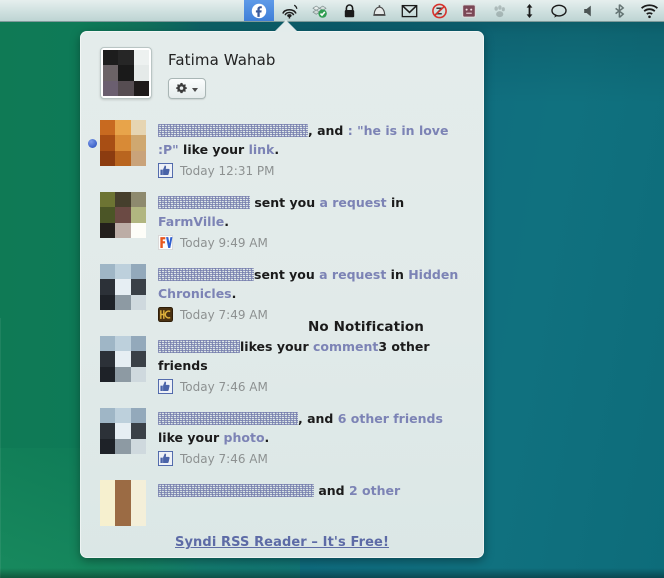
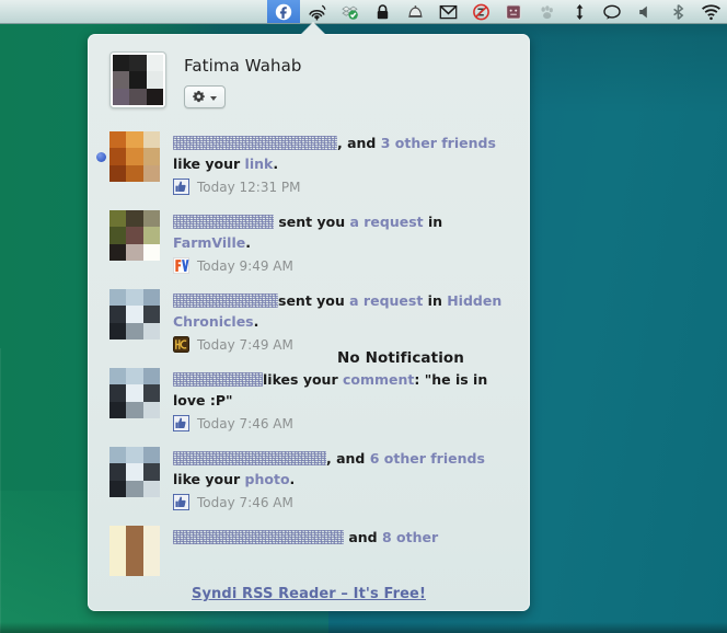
  Fatima Wahab
- , and : "he is in love :P" like your link.
+ , and 3 other friends like your link.
  Today 12:31 PM
  sent you a request in FarmVille.
  Today 9:49 AM
  sent you a request in Hidden Chronicles.
  Today 7:49 AM
- likes your comment3 other friends
+ likes your comment: "he is in love :P"
  Today 7:46 AM
  , and 6 other friends like your photo.
  Today 7:46 AM
- and 2 other
+ and 8 other
  No Notification
  Syndi RSS Reader – It's Free!
